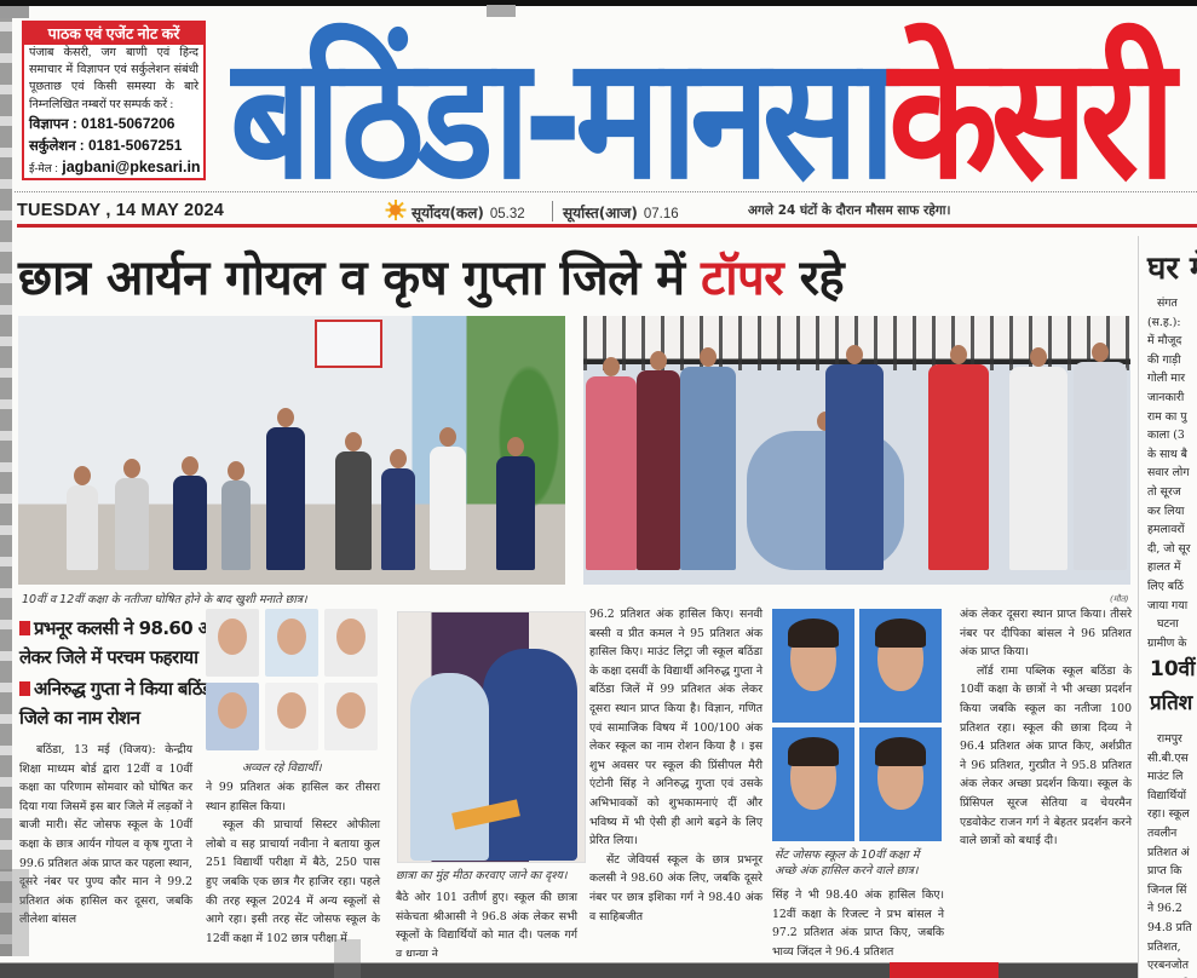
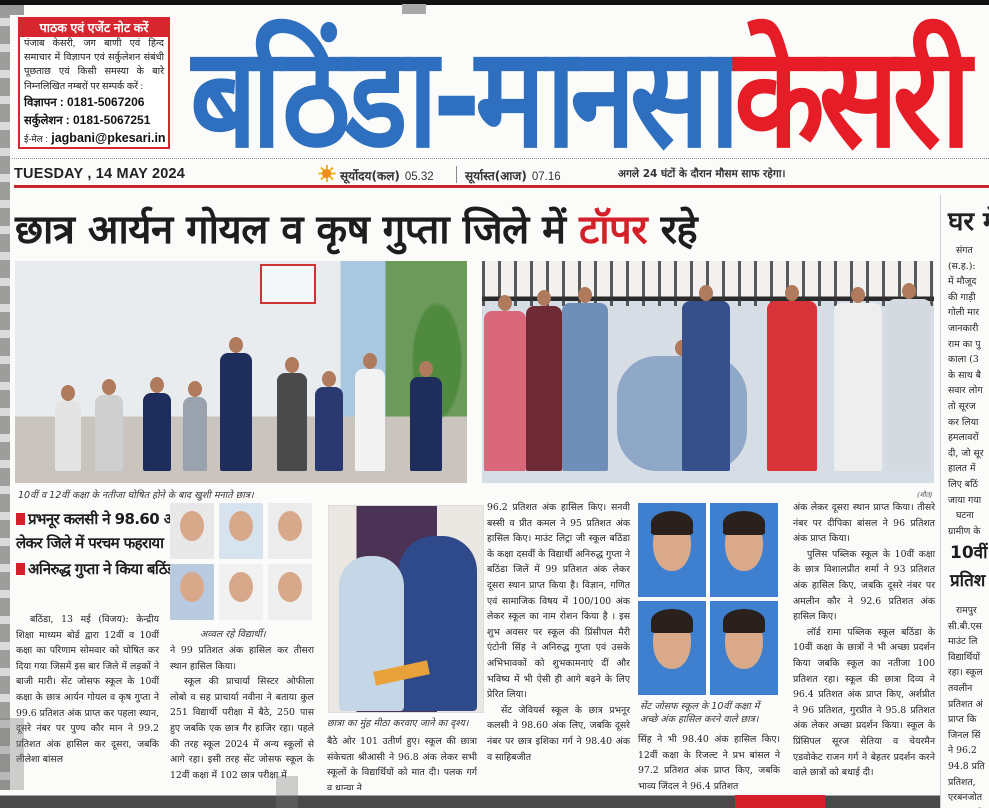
  पाठक एवं एजेंट नोट करें
  पंजाब केसरी, जग बाणी एवं हिन्द समाचार में विज्ञापन एवं सर्कुलेशन संबंधी पूछताछ एवं किसी समस्या के बारे निम्नलिखित नम्बरों पर सम्पर्क करें :
  विज्ञापन : 0181-5067206
  सर्कुलेशन : 0181-5067251
  ई-मेल : jagbani@pkesari.in
  बठिंडा-मानसाकेसरी
  TUESDAY , 14 MAY 2024
  सूर्योदय(कल) 05.32
  सूर्यास्त(आज) 07.16
  अगले 24 घंटों के दौरान मौसम साफ रहेगा।
  छात्र आर्यन गोयल व कृष गुप्ता जिले में टॉपर रहे
  (मौत)
  10वीं व 12वीं कक्षा के नतीजा घोषित होने के बाद खुशी मनाते छात्र।
  प्रभनूर कलसी ने 98.60
  लेकर जिले में परचम फहराया
  अनिरुद्ध गुप्ता ने किया बठिं
- जिले का नाम रोशन
  बठिंडा, 13 मई (विजय): केन्द्रीय शिक्षा माध्यम बोर्ड द्वारा 12वीं व 10वीं कक्षा का परिणाम सोमवार को घोषित कर दिया गया जिसमें इस बार जिले में लड़कों ने बाजी मारी। सेंट जोसफ स्कूल के 10वीं कक्षा के छात्र आर्यन गोयल व कृष गुप्ता ने 99.6 प्रतिशत अंक प्राप्त कर पहला स्थान, दूसरे नंबर पर पुण्य कौर मान ने 99.2 प्रतिशत अंक हासिल कर दूसरा, जबकि लीलेशा बांसल
  अव्वल रहे विद्यार्थी।
  ने 99 प्रतिशत अंक हासिल कर तीसरा स्थान हासिल किया।
  स्कूल की प्राचार्या सिस्टर ओफीला लोबो व सह प्राचार्या नवीना ने बताया कुल 251 विद्यार्थी परीक्षा में बैठे, 250 पास हुए जबकि एक छात्र गैर हाजिर रहा। पहले की तरह स्कूल 2024 में अन्य स्कूलों से आगे रहा। इसी तरह सेंट जोसफ स्कूल के 12वीं कक्षा में 102 छात्र परीक्षा में
  छात्रा का मुंह मीठा करवाए जाने का दृश्य।
  बैठे ओर 101 उतीर्ण हुए। स्कूल की छात्रा संकेचता श्रीआसी ने 96.8 अंक लेकर सभी स्कूलों के विद्यार्थियों को मात दी। पलक गर्ग व धान्या ने
  96.2 प्रतिशत अंक हासिल किए। सनवी बस्सी व प्रीत कमल ने 95 प्रतिशत अंक हासिल किए। माउंट लिट्रा जी स्कूल बठिंडा के कक्षा दसवीं के विद्यार्थी अनिरुद्ध गुप्ता ने बठिंडा जिलें में 99 प्रतिशत अंक लेकर दूसरा स्थान प्राप्त किया है। विज्ञान, गणित एवं सामाजिक विषय में 100/100 अंक लेकर स्कूल का नाम रोशन किया है । इस शुभ अवसर पर स्कूल की प्रिंसीपल मैरी एंटोनी सिंह ने अनिरुद्ध गुप्ता एवं उसके अभिभावकों को शुभकामनाएं दीं और भविष्य में भी ऐसी ही आगे बढ़ने के लिए प्रेरित लिया।
  सेंट जेवियर्स स्कूल के छात्र प्रभनूर कलसी ने 98.60 अंक लिए, जबकि दूसरे नंबर पर छात्र इशिका गर्ग ने 98.40 अंक व साहिबजीत
  सेंट जोसफ स्कूल के 10वीं कक्षा में
  अच्छे अंक हासिल करने वाले छात्र।
  सिंह ने भी 98.40 अंक हासिल किए। 12वीं कक्षा के रिजल्ट ने प्रभ बांसल ने 97.2 प्रतिशत अंक प्राप्त किए, जबकि भाव्य जिंदल ने 96.4 प्रतिशत
  अंक लेकर दूसरा स्थान प्राप्त किया। तीसरे नंबर पर दीपिका बांसल ने 96 प्रतिशत अंक प्राप्त किया।
+ पुलिस पब्लिक स्कूल के 10वीं कक्षा के छात्र विशालप्रीत शर्मा ने 93 प्रतिशत अंक हासिल किए, जबकि दूसरे नंबर पर अमलीन कौर ने 92.6 प्रतिशत अंक हासिल किए।
  लॉर्ड रामा पब्लिक स्कूल बठिंडा के 10वीं कक्षा के छात्रों ने भी अच्छा प्रदर्शन किया जबकि स्कूल का नतीजा 100 प्रतिशत रहा। स्कूल की छात्रा दिव्य ने 96.4 प्रतिशत अंक प्राप्त किए, अर्शप्रीत ने 96 प्रतिशत, गुरप्रीत ने 95.8 प्रतिशत अंक लेकर अच्छा प्रदर्शन किया। स्कूल के प्रिंसिपल सूरज सेतिया व चेयरमैन एडवोकेट राजन गर्ग ने बेहतर प्रदर्शन करने वाले छात्रों को बधाई दी।
  संगत
  (स.ह.):
  में मौजूद
  की गाड़ी
  गोली मार
  जानकारी
  राम का पु
  काला (3
  के साथ बै
  सवार लोग
  तो सूरज
  कर लिया
  हमलावरों
  दी, जो सूर
  हालत में
  लिए बठिं
  जाया गया
  घटना
  ग्रामीण के
  10वीं
  प्रतिश
  रामपुर
  सी.बी.एस
  माउंट लि
  विद्यार्थियों
  रहा। स्कूल
  तवलीन
  प्रतिशत अं
  प्राप्त कि
  जिनल सिं
  ने 96.2
  94.8 प्रति
  प्रतिशत,
  एरबनजोत
